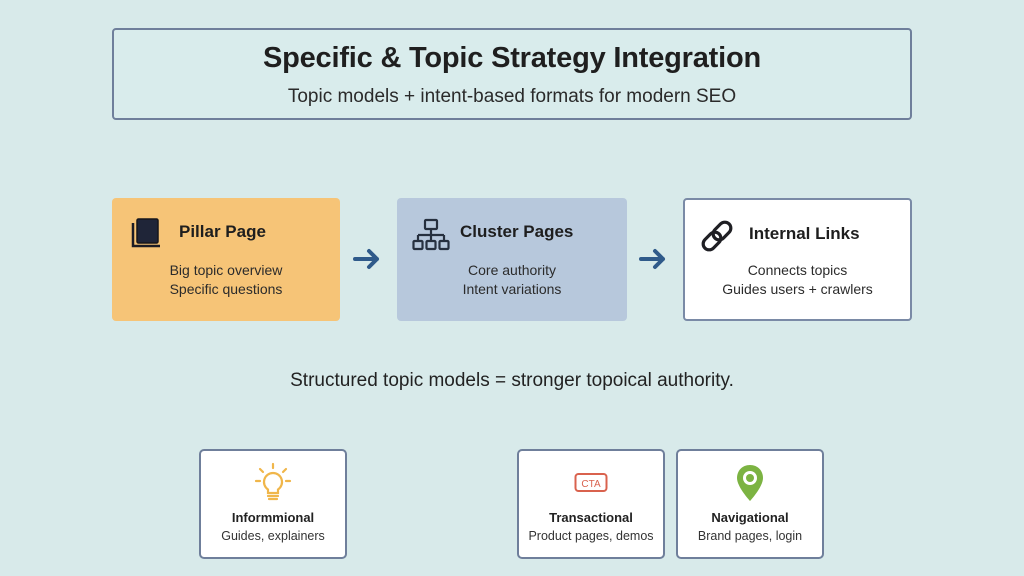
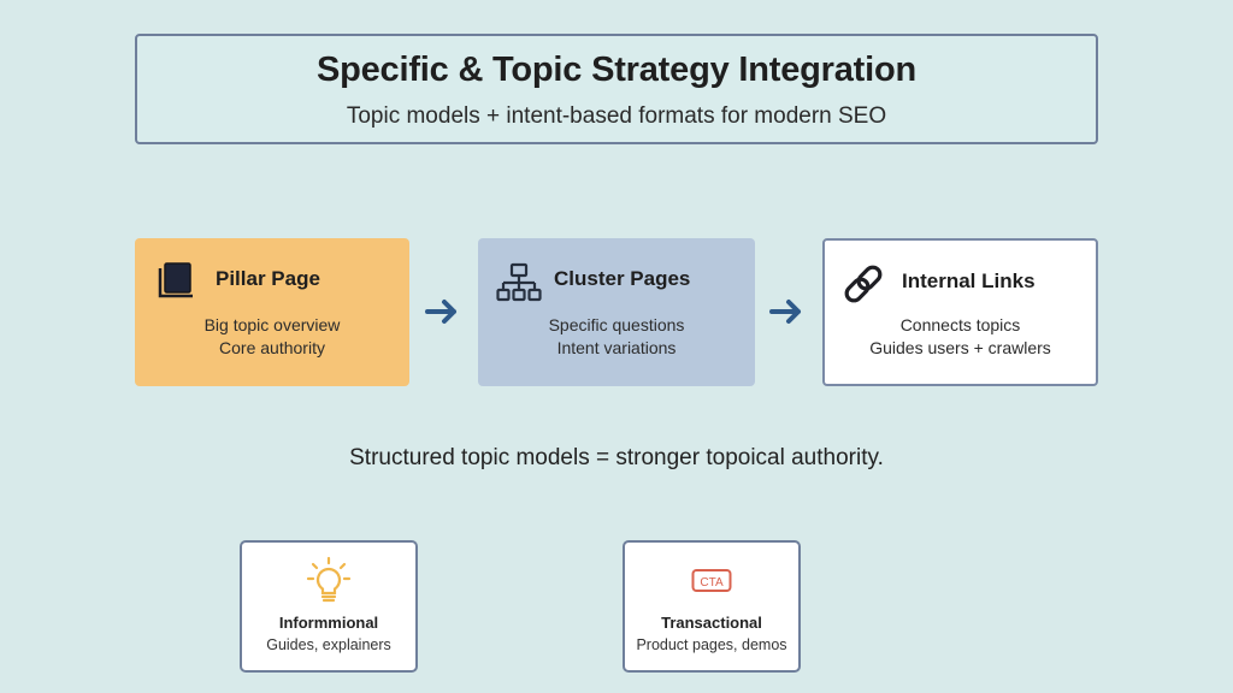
  Specific & Topic Strategy Integration
  Topic models + intent-based formats for modern SEO
  Pillar Page
  Big topic overview
- Specific questions
+ Core authority
  Cluster Pages
- Core authority
+ Specific questions
  Intent variations
  Internal Links
  Connects topics
  Guides users + crawlers
  Structured topic models = stronger topoical authority.
  Informmional
  Guides, explainers
  CTA
  Transactional
  Product pages, demos
- Navigational
- Brand pages, login
